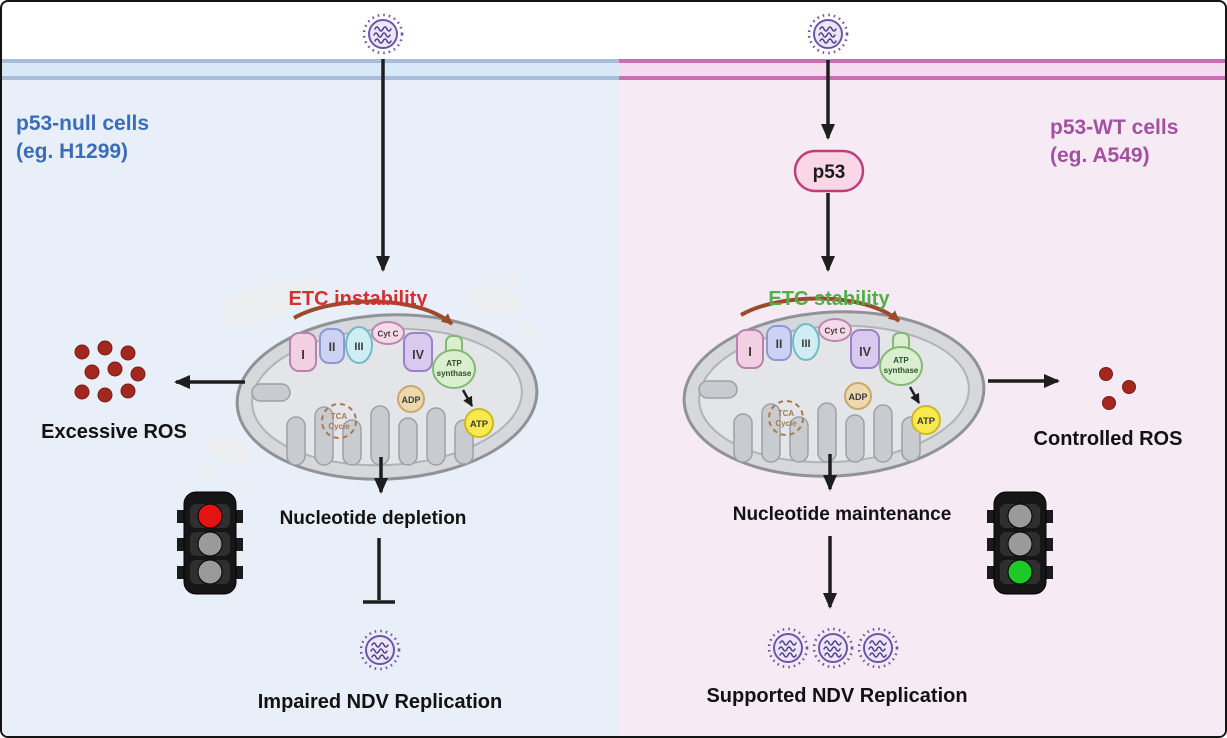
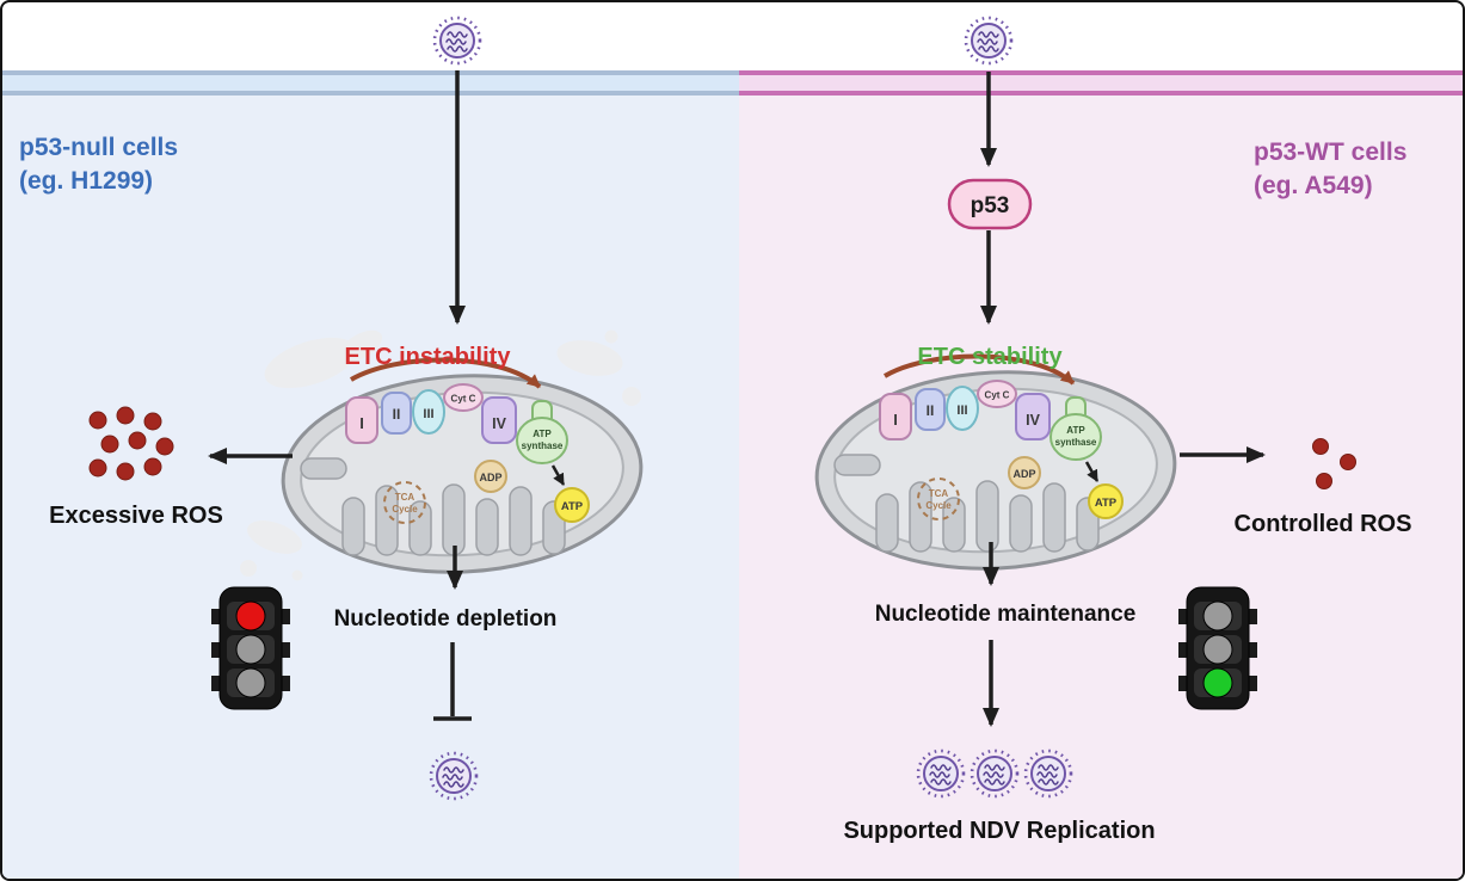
  TCA
  Cycle
  I
  II
  III
  Cyt C
  IV
  ATP
  synthase
  ADP
  ATP
  p53
  TCA
  Cycle
  I
  II
  III
  Cyt C
  IV
  ATP
  synthase
  ADP
  ATP
  p53-null cells
  (eg. H1299)
  p53-WT cells
  (eg. A549)
  ETC instability
  ETC stability
  Excessive ROS
  Controlled ROS
  Nucleotide depletion
  Nucleotide maintenance
- Impaired NDV Replication
  Supported NDV Replication
